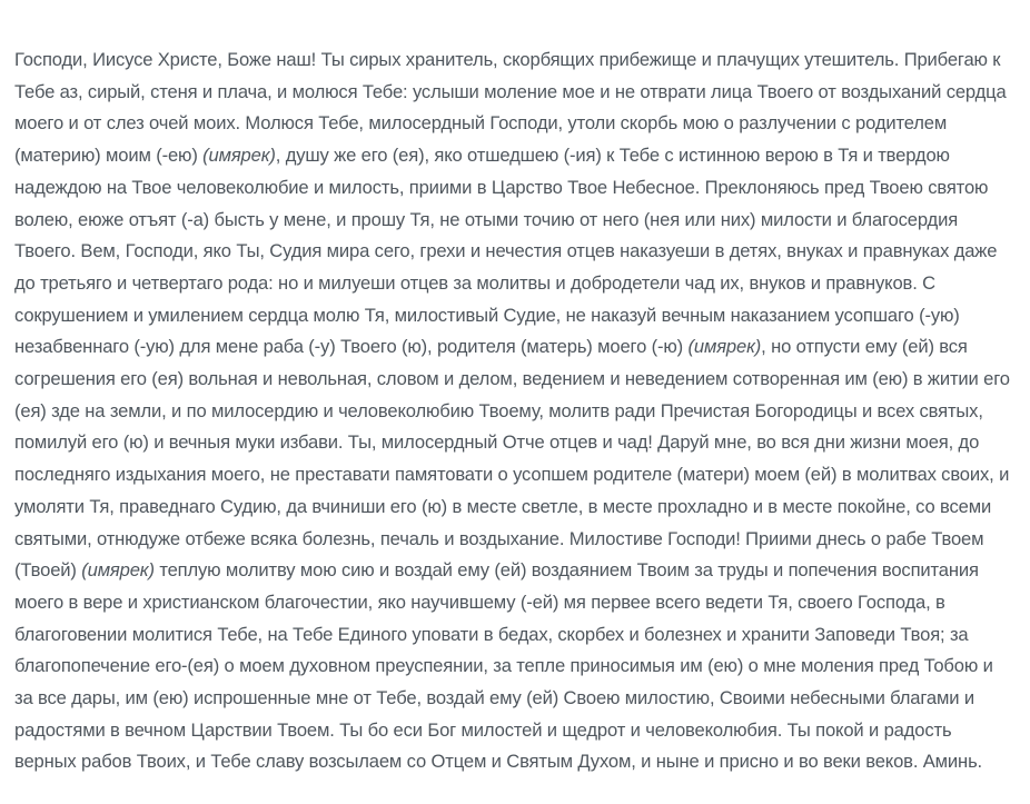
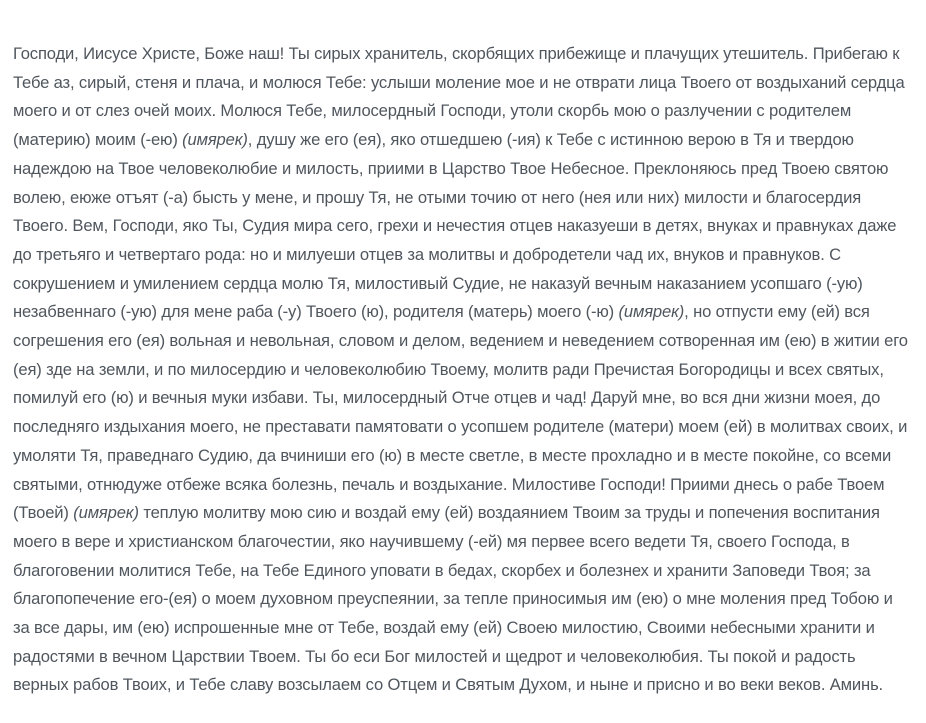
- Господи, Иисусе Христе, Боже наш! Ты сирых хранитель, скорбящих прибежище и плачущих утешитель. Прибегаю к Тебе аз, сирый, стеня и плача, и молюся Тебе: услыши моление мое и не отврати лица Твоего от воздыханий сердца моего и от слез очей моих. Молюся Тебе, милосердный Господи, утоли скорбь мою о разлучении с родителем (материю) моим (-ею) (имярек), душу же его (ея), яко отшедшею (-ия) к Тебе с истинною верою в Тя и твердою надеждою на Твое человеколюбие и милость, приими в Царство Твое Небесное. Преклоняюсь пред Твоею святою волею, еюже отъят (-а) бысть у мене, и прошу Тя, не отыми точию от него (нея или них) милости и благосердия Твоего. Вем, Господи, яко Ты, Судия мира сего, грехи и нечестия отцев наказуеши в детях, внуках и правнуках даже до третьяго и четвертаго рода: но и милуеши отцев за молитвы и добродетели чад их, внуков и правнуков. С сокрушением и умилением сердца молю Тя, милостивый Судие, не наказуй вечным наказанием усопшаго (-ую) незабвеннаго (-ую) для мене раба (-у) Твоего (ю), родителя (матерь) моего (-ю) (имярек), но отпусти ему (ей) вся согрешения его (ея) вольная и невольная, словом и делом, ведением и неведением сотворенная им (ею) в житии его (ея) зде на земли, и по милосердию и человеколюбию Твоему, молитв ради Пречистая Богородицы и всех святых, помилуй его (ю) и вечныя муки избави. Ты, милосердный Отче отцев и чад! Даруй мне, во вся дни жизни моея, до последняго издыхания моего, не преставати памятовати о усопшем родителе (матери) моем (ей) в молитвах своих, и умоляти Тя, праведнаго Судию, да вчиниши его (ю) в месте светле, в месте прохладно и в месте покойне, со всеми святыми, отнюдуже отбеже всяка болезнь, печаль и воздыхание. Милостиве Господи! Приими днесь о рабе Твоем (Твоей) (имярек) теплую молитву мою сию и воздай ему (ей) воздаянием Твоим за труды и попечения воспитания моего в вере и христианском благочестии, яко научившему (-ей) мя первее всего ведети Тя, своего Господа, в благоговении молитися Тебе, на Тебе Единого уповати в бедах, скорбех и болезнех и хранити Заповеди Твоя; за благопопечение его-(ея) о моем духовном преуспеянии, за тепле приносимыя им (ею) о мне моления пред Тобою и за все дары, им (ею) испрошенные мне от Тебе, воздай ему (ей) Своею милостию, Своими небесными благами и радостями в вечном Царствии Твоем. Ты бо еси Бог милостей и щедрот и человеколюбия. Ты покой и радость верных рабов Твоих, и Тебе славу возсылаем со Отцем и Святым Духом, и ныне и присно и во веки веков. Аминь.
+ Господи, Иисусе Христе, Боже наш! Ты сирых хранитель, скорбящих прибежище и плачущих утешитель. Прибегаю к Тебе аз, сирый, стеня и плача, и молюся Тебе: услыши моление мое и не отврати лица Твоего от воздыханий сердца моего и от слез очей моих. Молюся Тебе, милосердный Господи, утоли скорбь мою о разлучении с родителем (материю) моим (-ею) (имярек), душу же его (ея), яко отшедшею (-ия) к Тебе с истинною верою в Тя и твердою надеждою на Твое человеколюбие и милость, приими в Царство Твое Небесное. Преклоняюсь пред Твоею святою волею, еюже отъят (-а) бысть у мене, и прошу Тя, не отыми точию от него (нея или них) милости и благосердия Твоего. Вем, Господи, яко Ты, Судия мира сего, грехи и нечестия отцев наказуеши в детях, внуках и правнуках даже до третьяго и четвертаго рода: но и милуеши отцев за молитвы и добродетели чад их, внуков и правнуков. С сокрушением и умилением сердца молю Тя, милостивый Судие, не наказуй вечным наказанием усопшаго (-ую) незабвеннаго (-ую) для мене раба (-у) Твоего (ю), родителя (матерь) моего (-ю) (имярек), но отпусти ему (ей) вся согрешения его (ея) вольная и невольная, словом и делом, ведением и неведением сотворенная им (ею) в житии его (ея) зде на земли, и по милосердию и человеколюбию Твоему, молитв ради Пречистая Богородицы и всех святых, помилуй его (ю) и вечныя муки избави. Ты, милосердный Отче отцев и чад! Даруй мне, во вся дни жизни моея, до последняго издыхания моего, не преставати памятовати о усопшем родителе (матери) моем (ей) в молитвах своих, и умоляти Тя, праведнаго Судию, да вчиниши его (ю) в месте светле, в месте прохладно и в месте покойне, со всеми святыми, отнюдуже отбеже всяка болезнь, печаль и воздыхание. Милостиве Господи! Приими днесь о рабе Твоем (Твоей) (имярек) теплую молитву мою сию и воздай ему (ей) воздаянием Твоим за труды и попечения воспитания моего в вере и христианском благочестии, яко научившему (-ей) мя первее всего ведети Тя, своего Господа, в благоговении молитися Тебе, на Тебе Единого уповати в бедах, скорбех и болезнех и хранити Заповеди Твоя; за благопопечение его-(ея) о моем духовном преуспеянии, за тепле приносимыя им (ею) о мне моления пред Тобою и за все дары, им (ею) испрошенные мне от Тебе, воздай ему (ей) Своею милостию, Своими небесными хранити и радостями в вечном Царствии Твоем. Ты бо еси Бог милостей и щедрот и человеколюбия. Ты покой и радость верных рабов Твоих, и Тебе славу возсылаем со Отцем и Святым Духом, и ныне и присно и во веки веков. Аминь.
